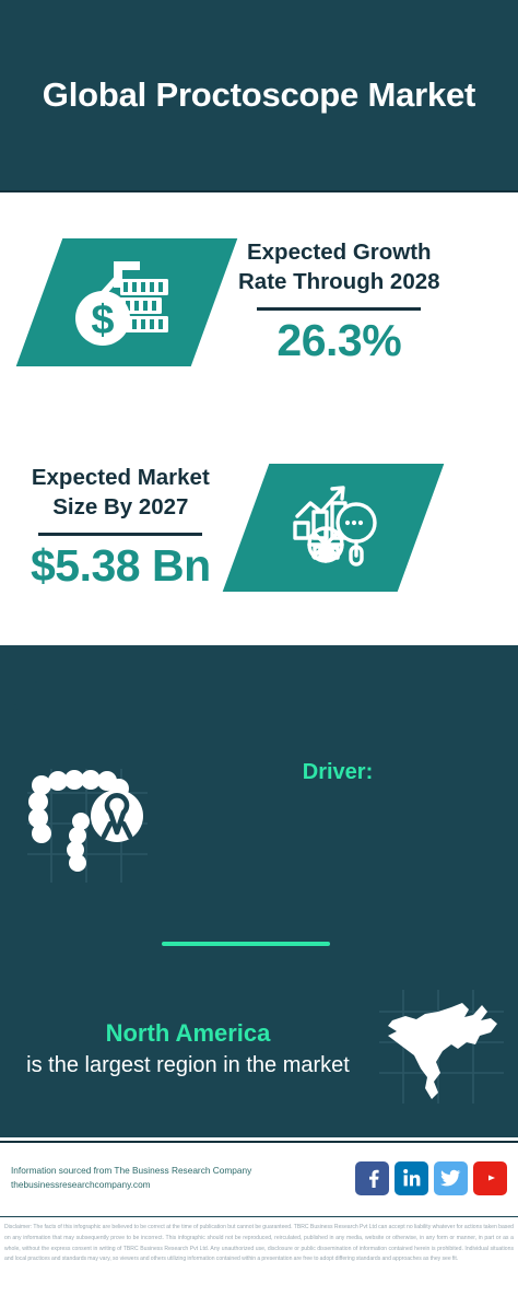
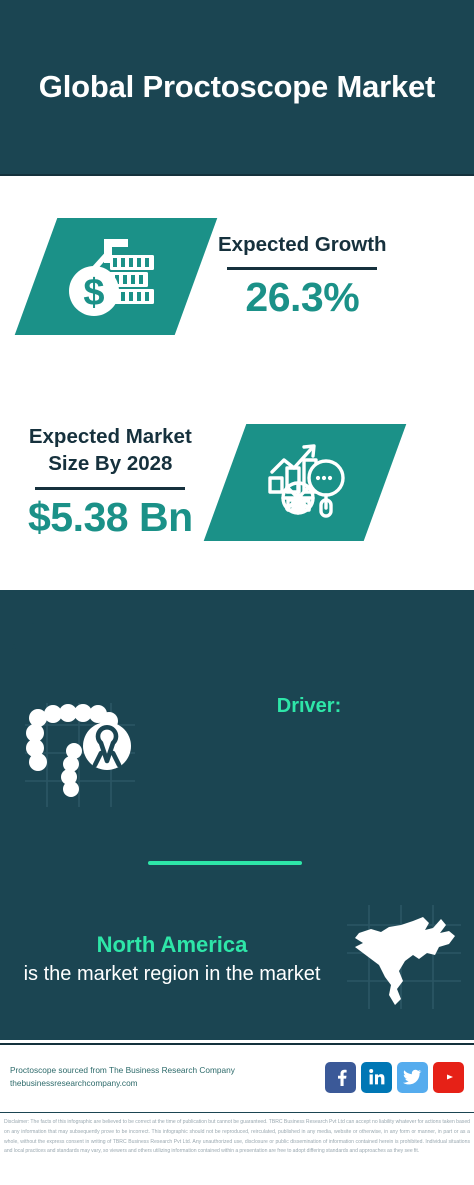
  Global Proctoscope Market
  Expected Growth
- Rate Through 2028
  26.3%
  Expected Market
- Size By 2027
+ Size By 2028
  $5.38 Bn
  Driver:
  North America
- is the largest region in the market
+ is the market region in the market
- Information sourced from The Business Research Company
+ Proctoscope sourced from The Business Research Company
  thebusinessresearchcompany.com
